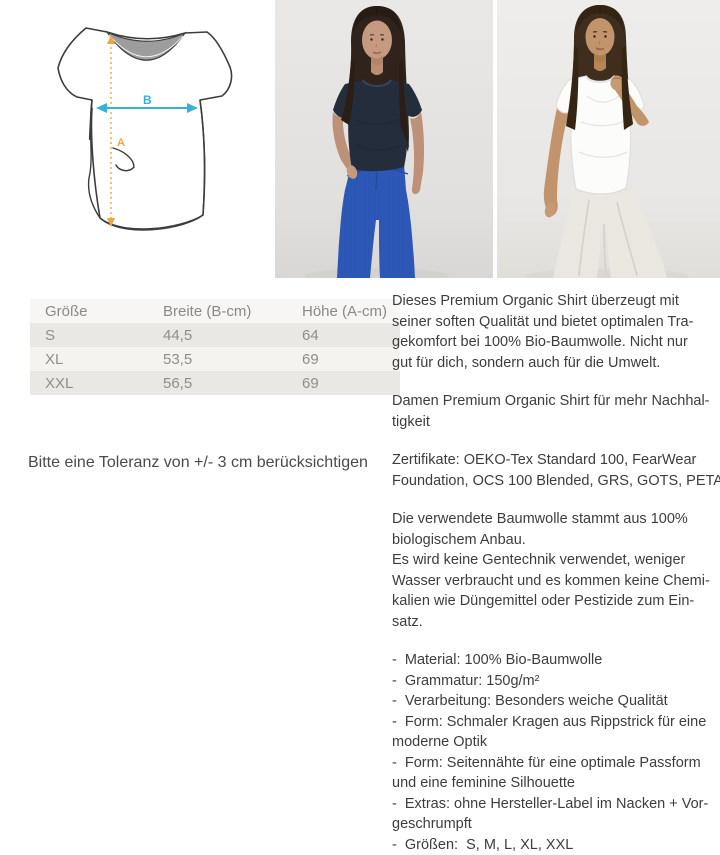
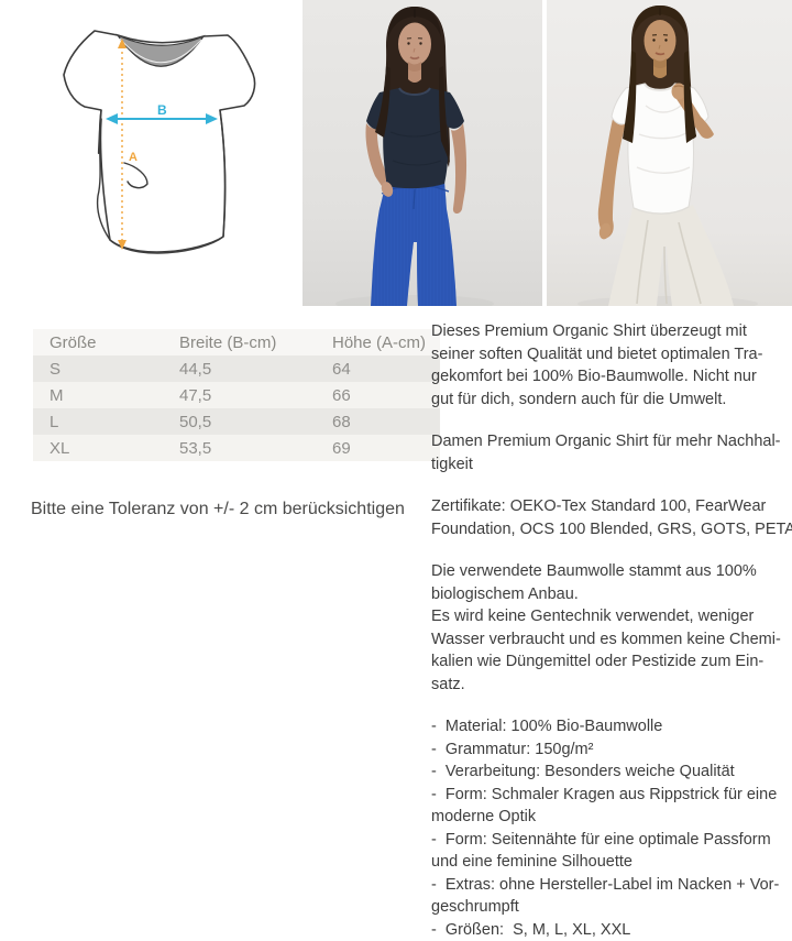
  A
  B
  Größe	Breite (B-cm)	Höhe (A-cm)
  S	44,5	64
+ M	47,5	66
+ L	50,5	68
  XL	53,5	69
- XXL	56,5	69
- Bitte eine Toleranz von +/- 3 cm berücksichtigen
+ Bitte eine Toleranz von +/- 2 cm berücksichtigen
  Dieses Premium Organic Shirt überzeugt mit
  seiner soften Qualität und bietet optimalen Tra-
  gekomfort bei 100% Bio-Baumwolle. Nicht nur
  gut für dich, sondern auch für die Umwelt.
  Damen Premium Organic Shirt für mehr Nachhal-
  tigkeit
  Zertifikate: OEKO-Tex Standard 100, FearWear
  Foundation, OCS 100 Blended, GRS, GOTS, PETA
  Die verwendete Baumwolle stammt aus 100%
  biologischem Anbau.
  Es wird keine Gentechnik verwendet, weniger
  Wasser verbraucht und es kommen keine Chemi-
  kalien wie Düngemittel oder Pestizide zum Ein-
  satz.
  - Material: 100% Bio-Baumwolle
  - Grammatur: 150g/m²
  - Verarbeitung: Besonders weiche Qualität
  - Form: Schmaler Kragen aus Rippstrick für eine
  moderne Optik
  - Form: Seitennähte für eine optimale Passform
  und eine feminine Silhouette
  - Extras: ohne Hersteller-Label im Nacken + Vor-
  geschrumpft
  - Größen: S, M, L, XL, XXL
